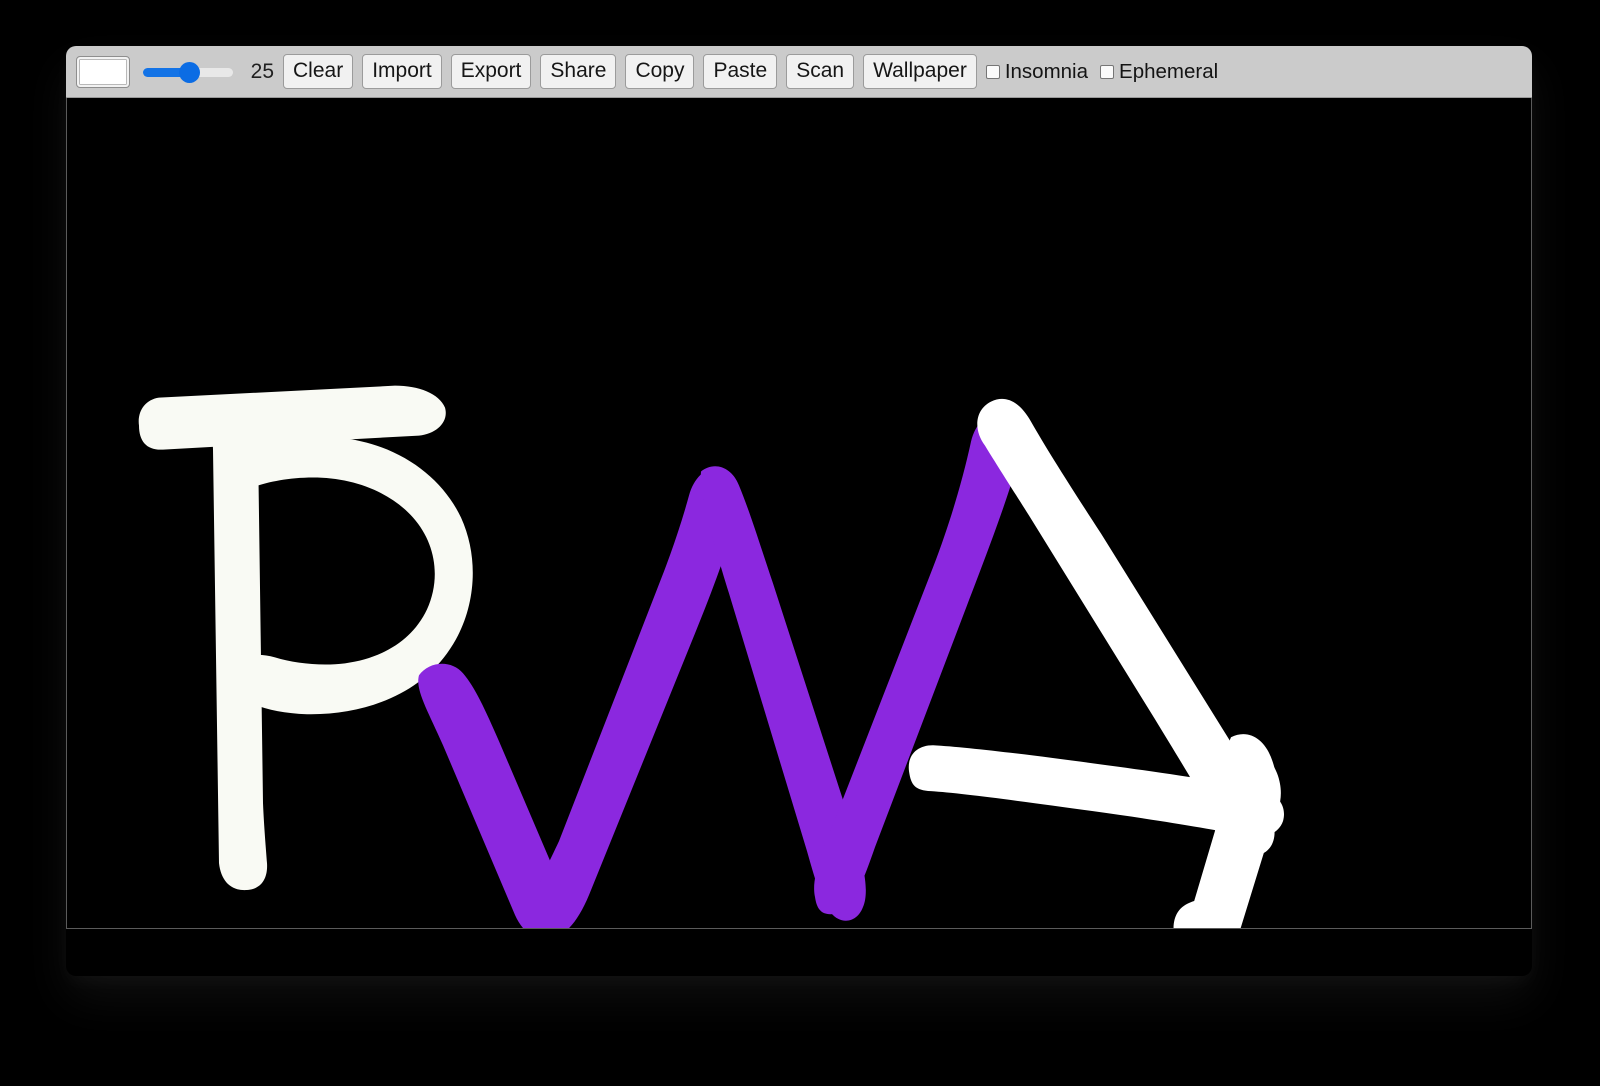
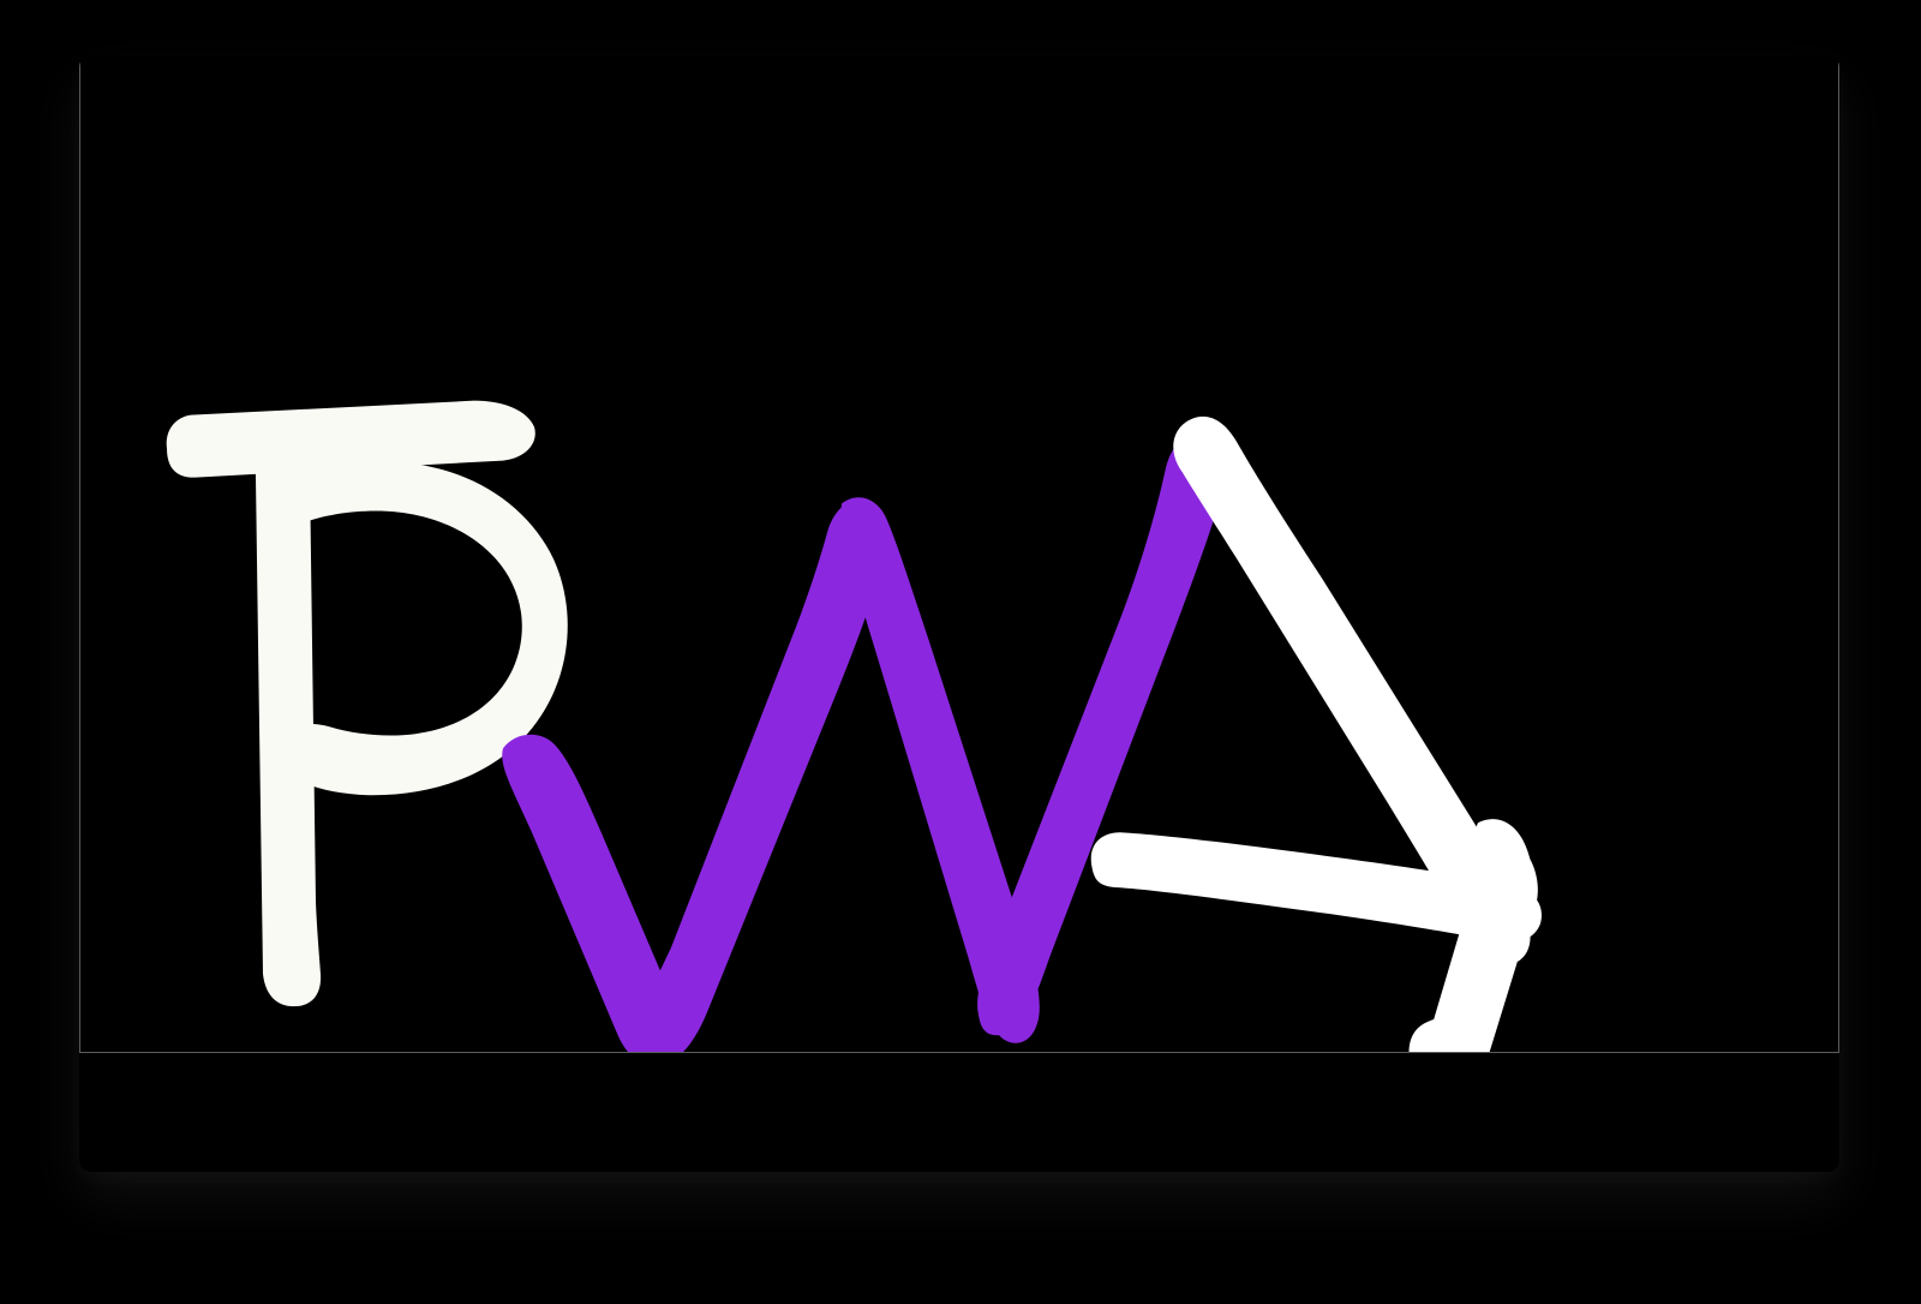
- 25
- Clear
- Import
- Export
- Share
- Copy
- Paste
- Scan
- Wallpaper
- Insomnia
- Ephemeral
